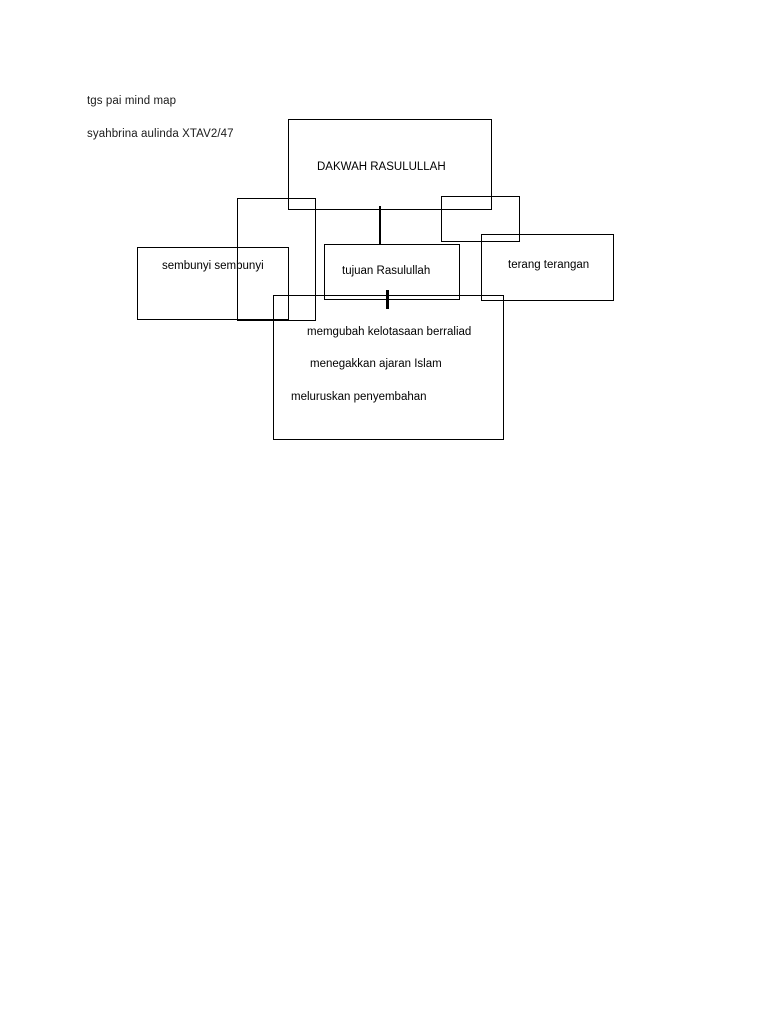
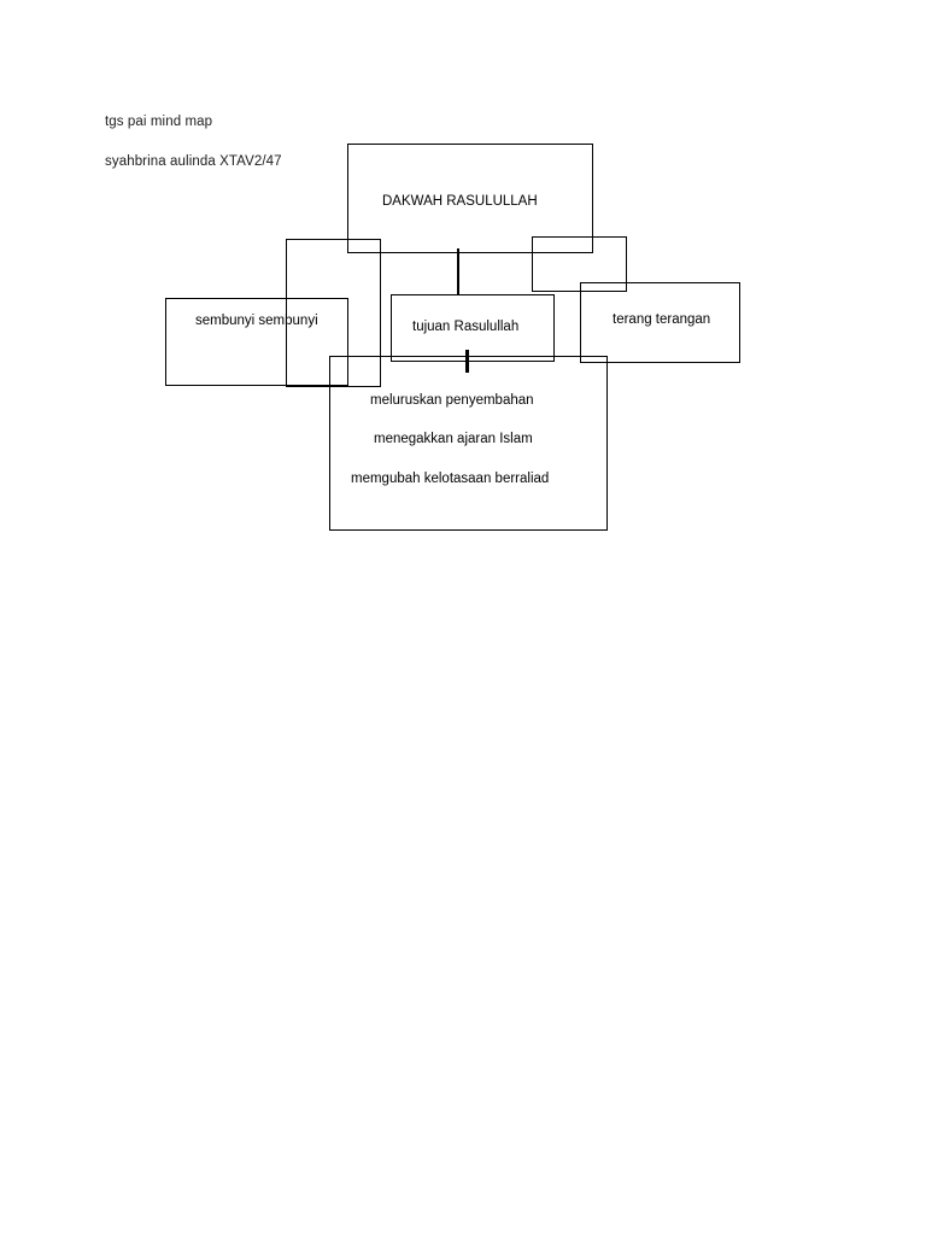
  tgs pai mind map
  syahbrina aulinda XTAV2/47
  DAKWAH RASULULLAH
  sembunyi sembunyi
  terang terangan
  tujuan Rasulullah
- memgubah kelotasaan berraliad
+ meluruskan penyembahan
  menegakkan ajaran Islam
- meluruskan penyembahan
+ memgubah kelotasaan berraliad
